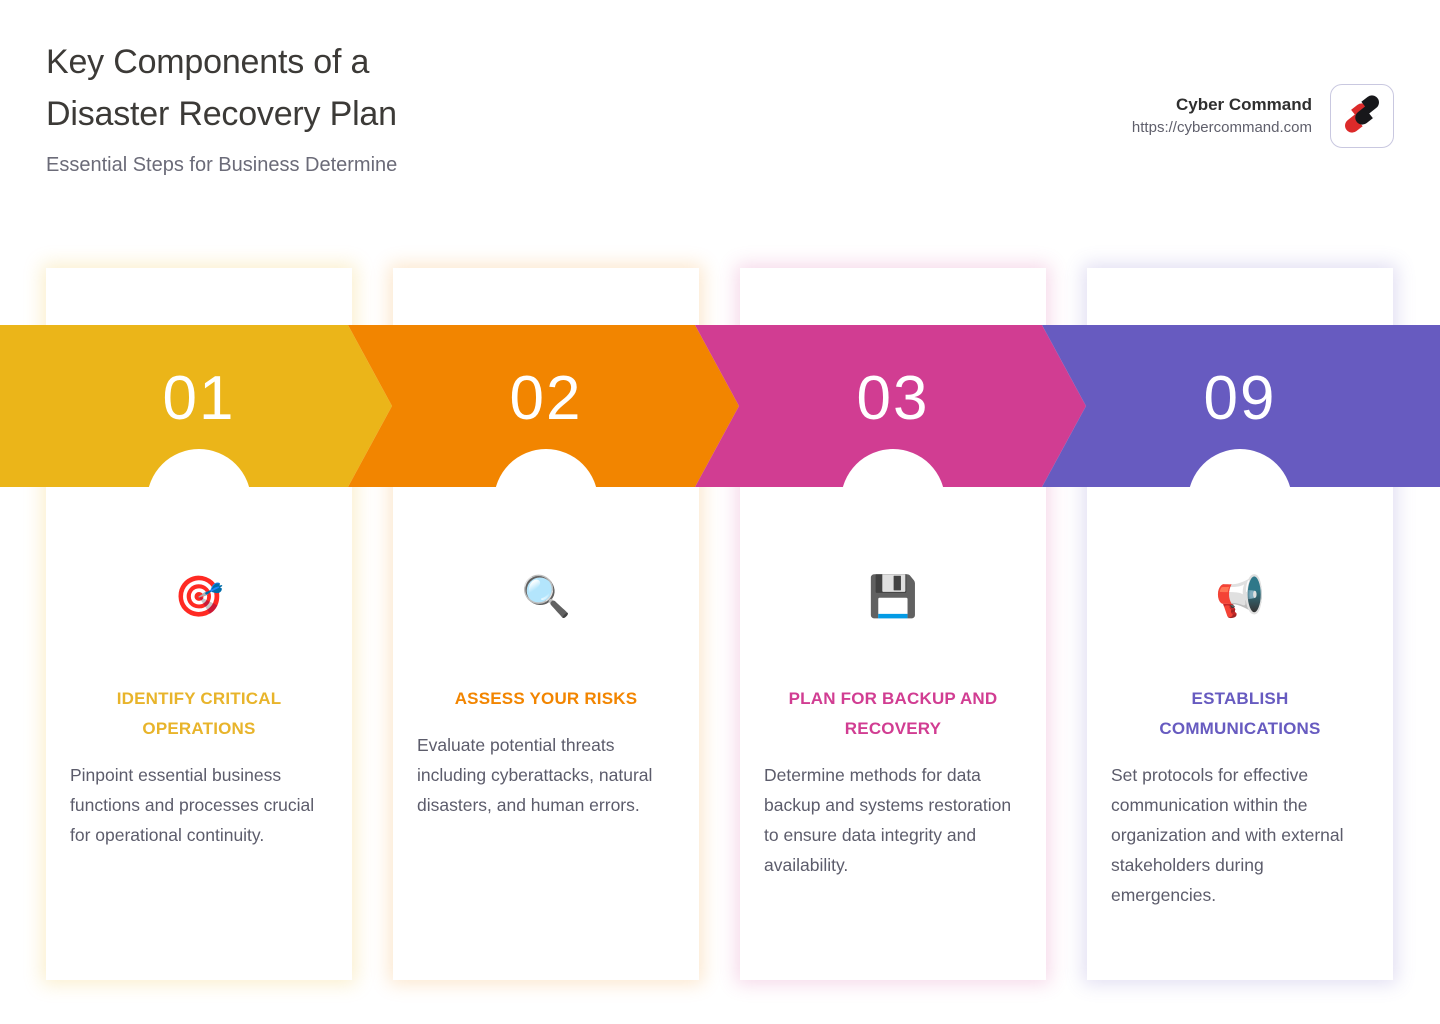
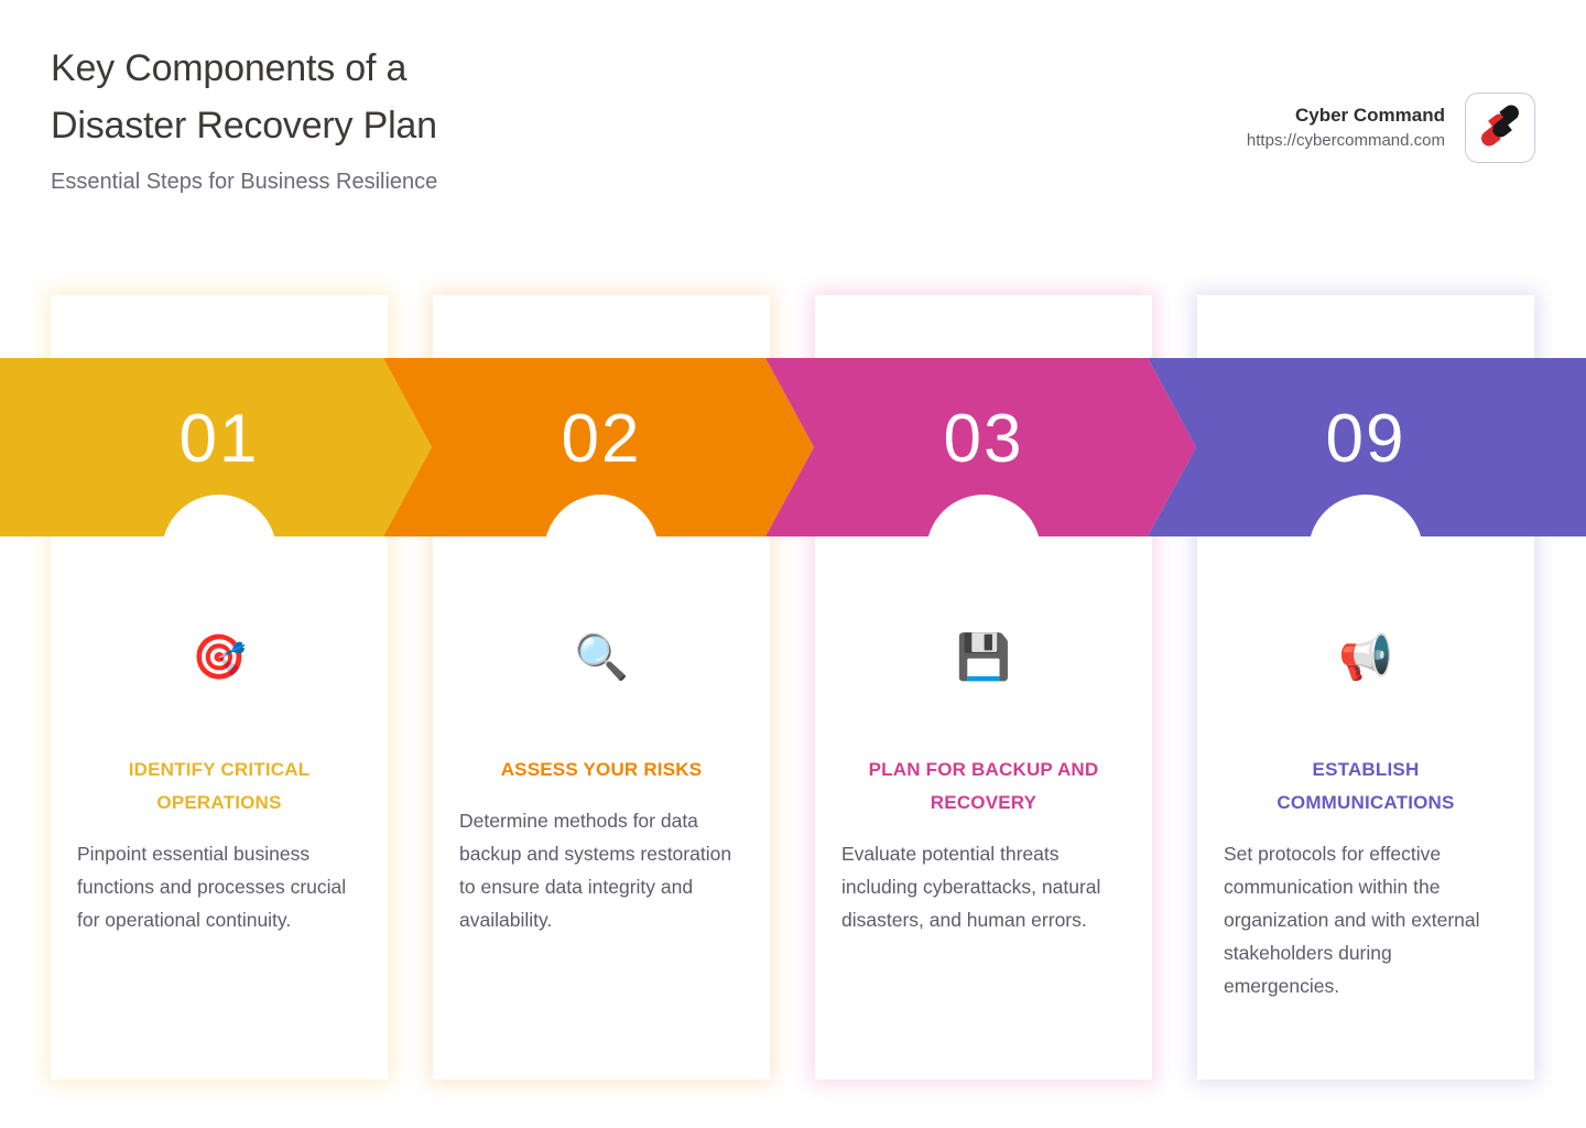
  Key Components of a
  Disaster Recovery Plan
- Essential Steps for Business Determine
+ Essential Steps for Business Resilience
  Cyber Command
  https://cybercommand.com
  🎯
  IDENTIFY CRITICAL OPERATIONS
  Pinpoint essential business functions and processes crucial for operational continuity.
  🔍
  ASSESS YOUR RISKS
- Evaluate potential threats including cyberattacks, natural disasters, and human errors.
+ Determine methods for data backup and systems restoration to ensure data integrity and availability.
  💾
  PLAN FOR BACKUP AND RECOVERY
- Determine methods for data backup and systems restoration to ensure data integrity and availability.
+ Evaluate potential threats including cyberattacks, natural disasters, and human errors.
  📢
  ESTABLISH COMMUNICATIONS
  Set protocols for effective communication within the organization and with external stakeholders during emergencies.
  01
  02
  03
  09
